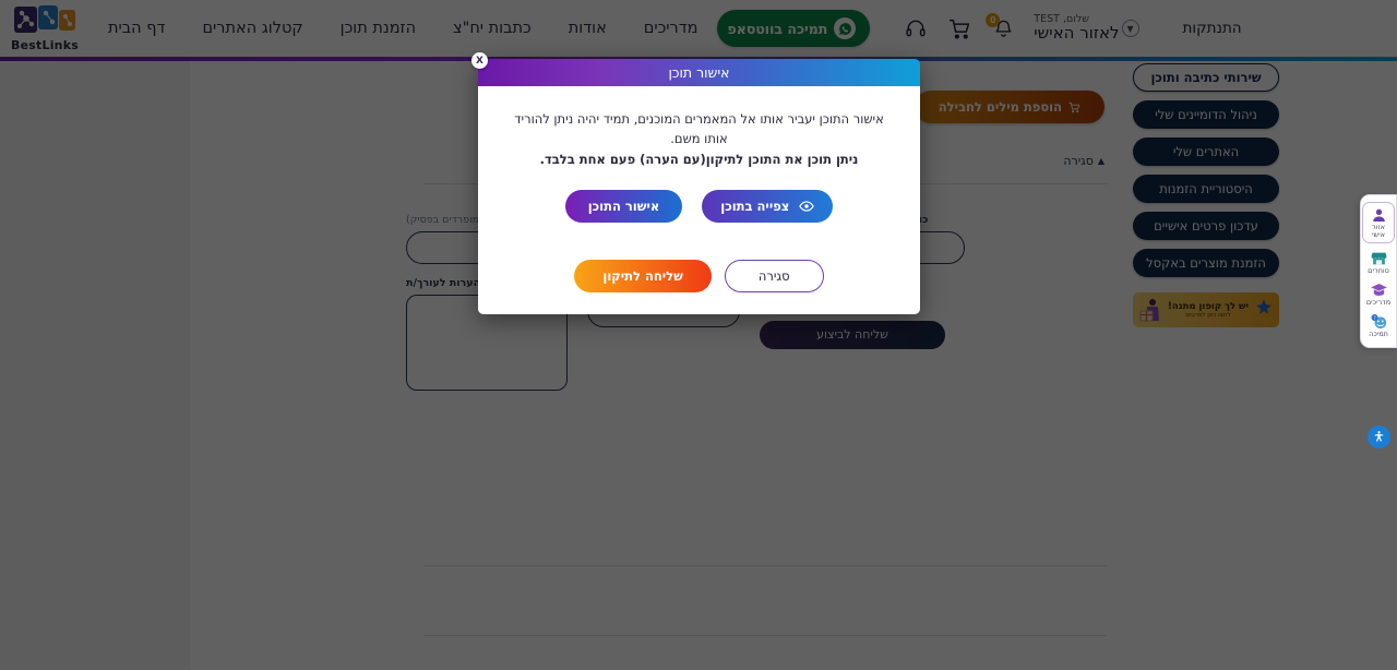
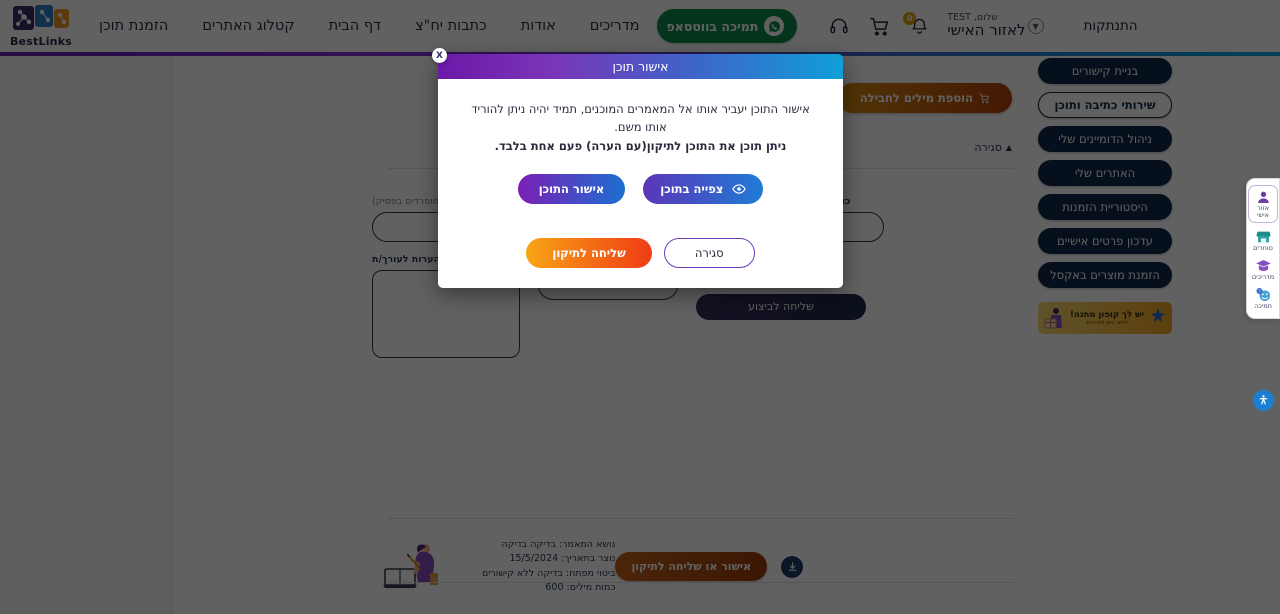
  הוספת מילים לחבילה
  סגירה
  ▲
  הערות לעורך/ת
  שליחה לביצוע
+ נושא המאמר: בדיקה בדיקה
+ נוצר בתאריך: 15/5/2024
+ ביטוי מפתח: בדיקה ללא קישורים
+ כמות מילים: 600
+ אישור או שליחה לתיקון
+ בניית קישורים
  שירותי כתיבה ותוכן
  ניהול הדומיינים שלי
  האתרים שלי
  היסטוריית הזמנות
  עדכון פרטים אישיים
  הזמנת מוצרים באקסל
  יש לך קופון מתנה!
  BestLinks
- דף הבית
+ הזמנת תוכן
  קטלוג האתרים
- הזמנת תוכן
+ דף הבית
  כתבות יח"צ
  אודות
  מדריכים
  תמיכה בווטסאפ
  0
  שלום, TEST
  לאזור האישי
  ▼
  התנתקות
  אזור
  אישי
  סוחרים
  מדריכים
  תמיכה
  X
  אישור תוכן
  אישור התוכן יעביר אותו אל המאמרים המוכנים, תמיד יהיה ניתן להוריד אותו משם.
  ניתן תוכן את התוכן לתיקון(עם הערה) פעם אחת בלבד.
  אישור התוכן
  צפייה בתוכן
  שליחה לתיקון
  סגירה
